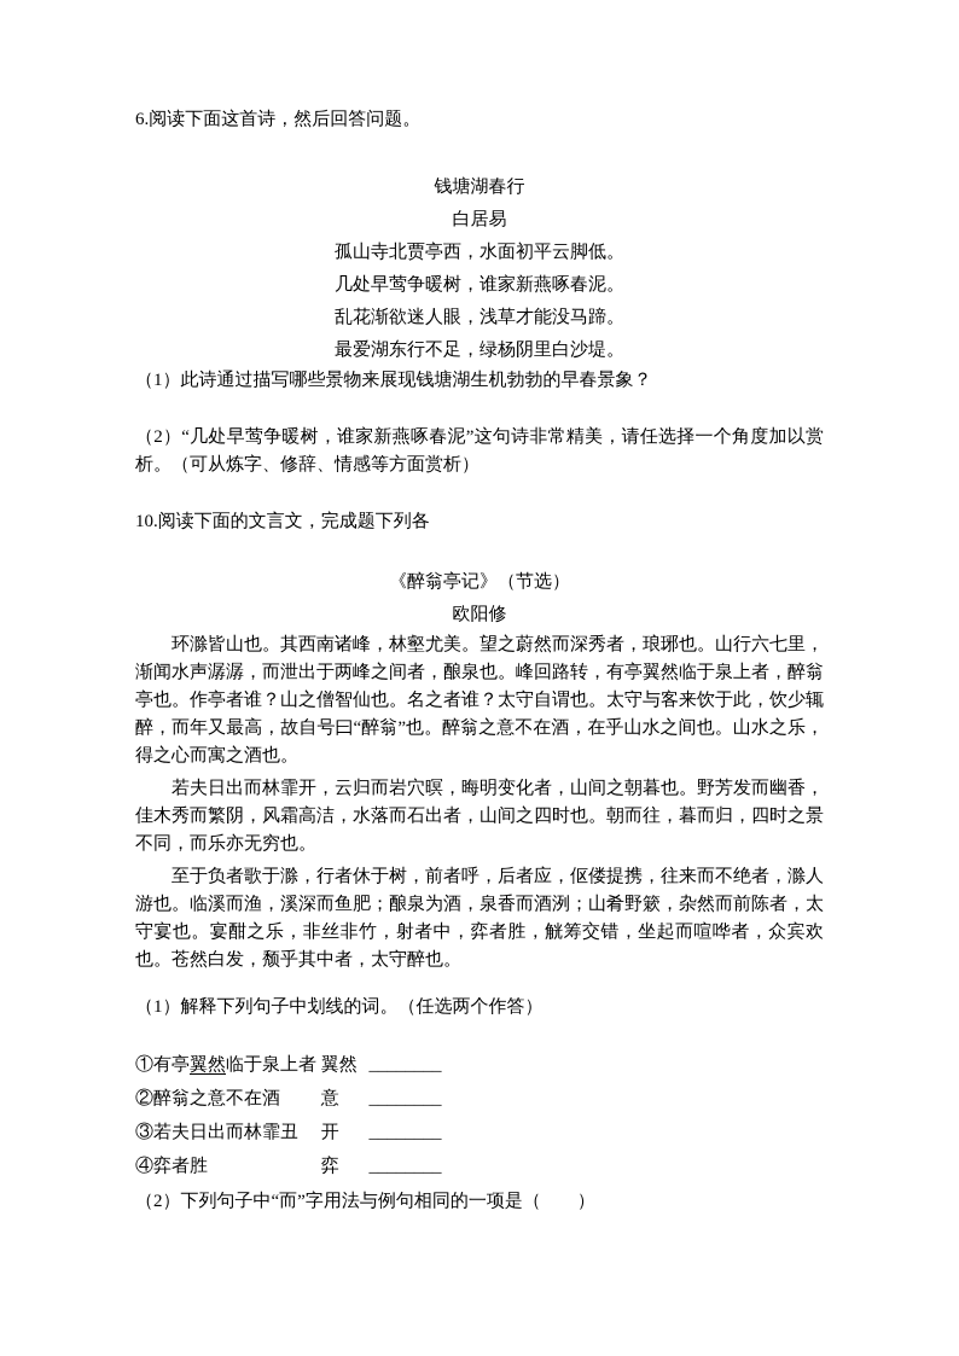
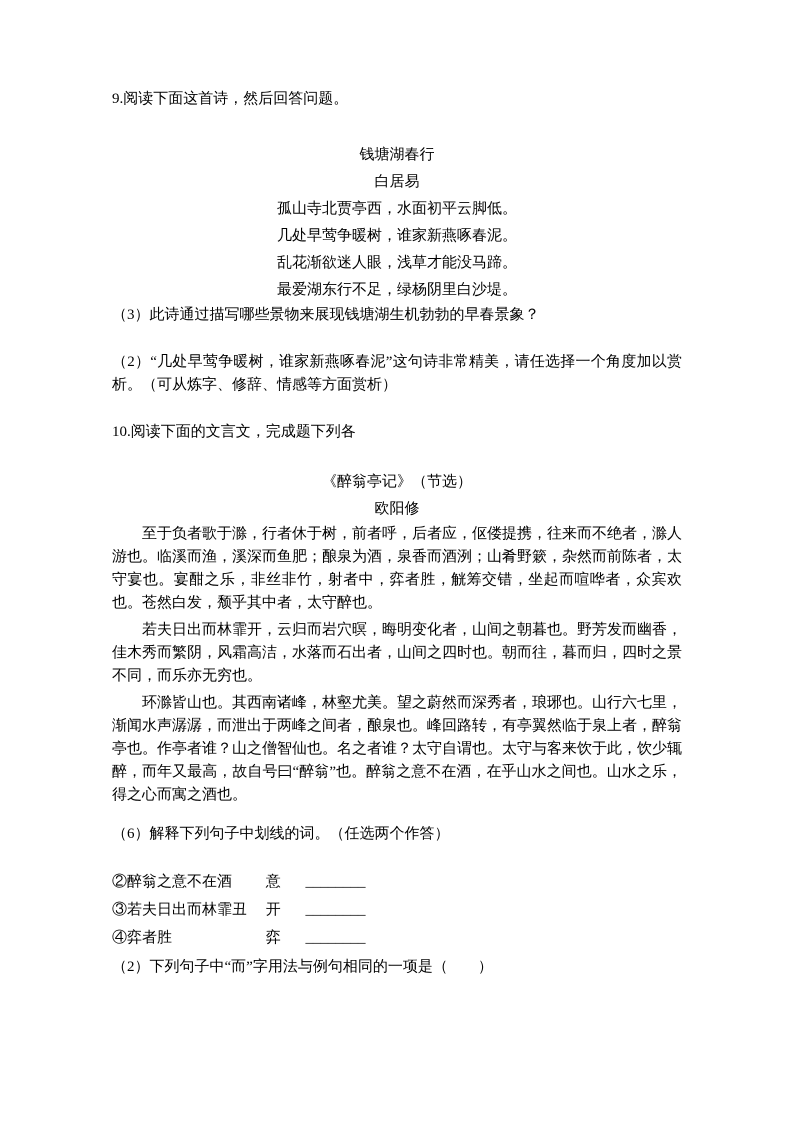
- 6.阅读下面这首诗，然后回答问题。
+ 9.阅读下面这首诗，然后回答问题。
  钱塘湖春行
  白居易
  孤山寺北贾亭西，水面初平云脚低。
  几处早莺争暖树，谁家新燕啄春泥。
  乱花渐欲迷人眼，浅草才能没马蹄。
  最爱湖东行不足，绿杨阴里白沙堤。
- （1）此诗通过描写哪些景物来展现钱塘湖生机勃勃的早春景象？
+ （3）此诗通过描写哪些景物来展现钱塘湖生机勃勃的早春景象？
  （2）“几处早莺争暖树，谁家新燕啄春泥”这句诗非常精美，请任选择一个角度加以赏析。（可从炼字、修辞、情感等方面赏析）
  10.阅读下面的文言文，完成题下列各
  《醉翁亭记》（节选）
  欧阳修
- 环滁皆山也。其西南诸峰，林壑尤美。望之蔚然而深秀者，琅琊也。山行六七里，渐闻水声潺潺，而泄出于两峰之间者，酿泉也。峰回路转，有亭翼然临于泉上者，醉翁亭也。作亭者谁？山之僧智仙也。名之者谁？太守自谓也。太守与客来饮于此，饮少辄醉，而年又最高，故自号曰“醉翁”也。醉翁之意不在酒，在乎山水之间也。山水之乐，得之心而寓之酒也。
+ 至于负者歌于滁，行者休于树，前者呼，后者应，伛偻提携，往来而不绝者，滁人游也。临溪而渔，溪深而鱼肥；酿泉为酒，泉香而酒洌；山肴野簌，杂然而前陈者，太守宴也。宴酣之乐，非丝非竹，射者中，弈者胜，觥筹交错，坐起而喧哗者，众宾欢也。苍然白发，颓乎其中者，太守醉也。
  若夫日出而林霏开，云归而岩穴暝，晦明变化者，山间之朝暮也。野芳发而幽香，佳木秀而繁阴，风霜高洁，水落而石出者，山间之四时也。朝而往，暮而归，四时之景不同，而乐亦无穷也。
- 至于负者歌于滁，行者休于树，前者呼，后者应，伛偻提携，往来而不绝者，滁人游也。临溪而渔，溪深而鱼肥；酿泉为酒，泉香而酒洌；山肴野簌，杂然而前陈者，太守宴也。宴酣之乐，非丝非竹，射者中，弈者胜，觥筹交错，坐起而喧哗者，众宾欢也。苍然白发，颓乎其中者，太守醉也。
+ 环滁皆山也。其西南诸峰，林壑尤美。望之蔚然而深秀者，琅琊也。山行六七里，渐闻水声潺潺，而泄出于两峰之间者，酿泉也。峰回路转，有亭翼然临于泉上者，醉翁亭也。作亭者谁？山之僧智仙也。名之者谁？太守自谓也。太守与客来饮于此，饮少辄醉，而年又最高，故自号曰“醉翁”也。醉翁之意不在酒，在乎山水之间也。山水之乐，得之心而寓之酒也。
- （1）解释下列句子中划线的词。（任选两个作答）
+ （6）解释下列句子中划线的词。（任选两个作答）
- ①有亭翼然临于泉上者 翼然 ________
  ②醉翁之意不在酒 意 ________
  ③若夫日出而林霏丑 开 ________
  ④弈者胜 弈 ________
  （2）下列句子中“而”字用法与例句相同的一项是（ ）
